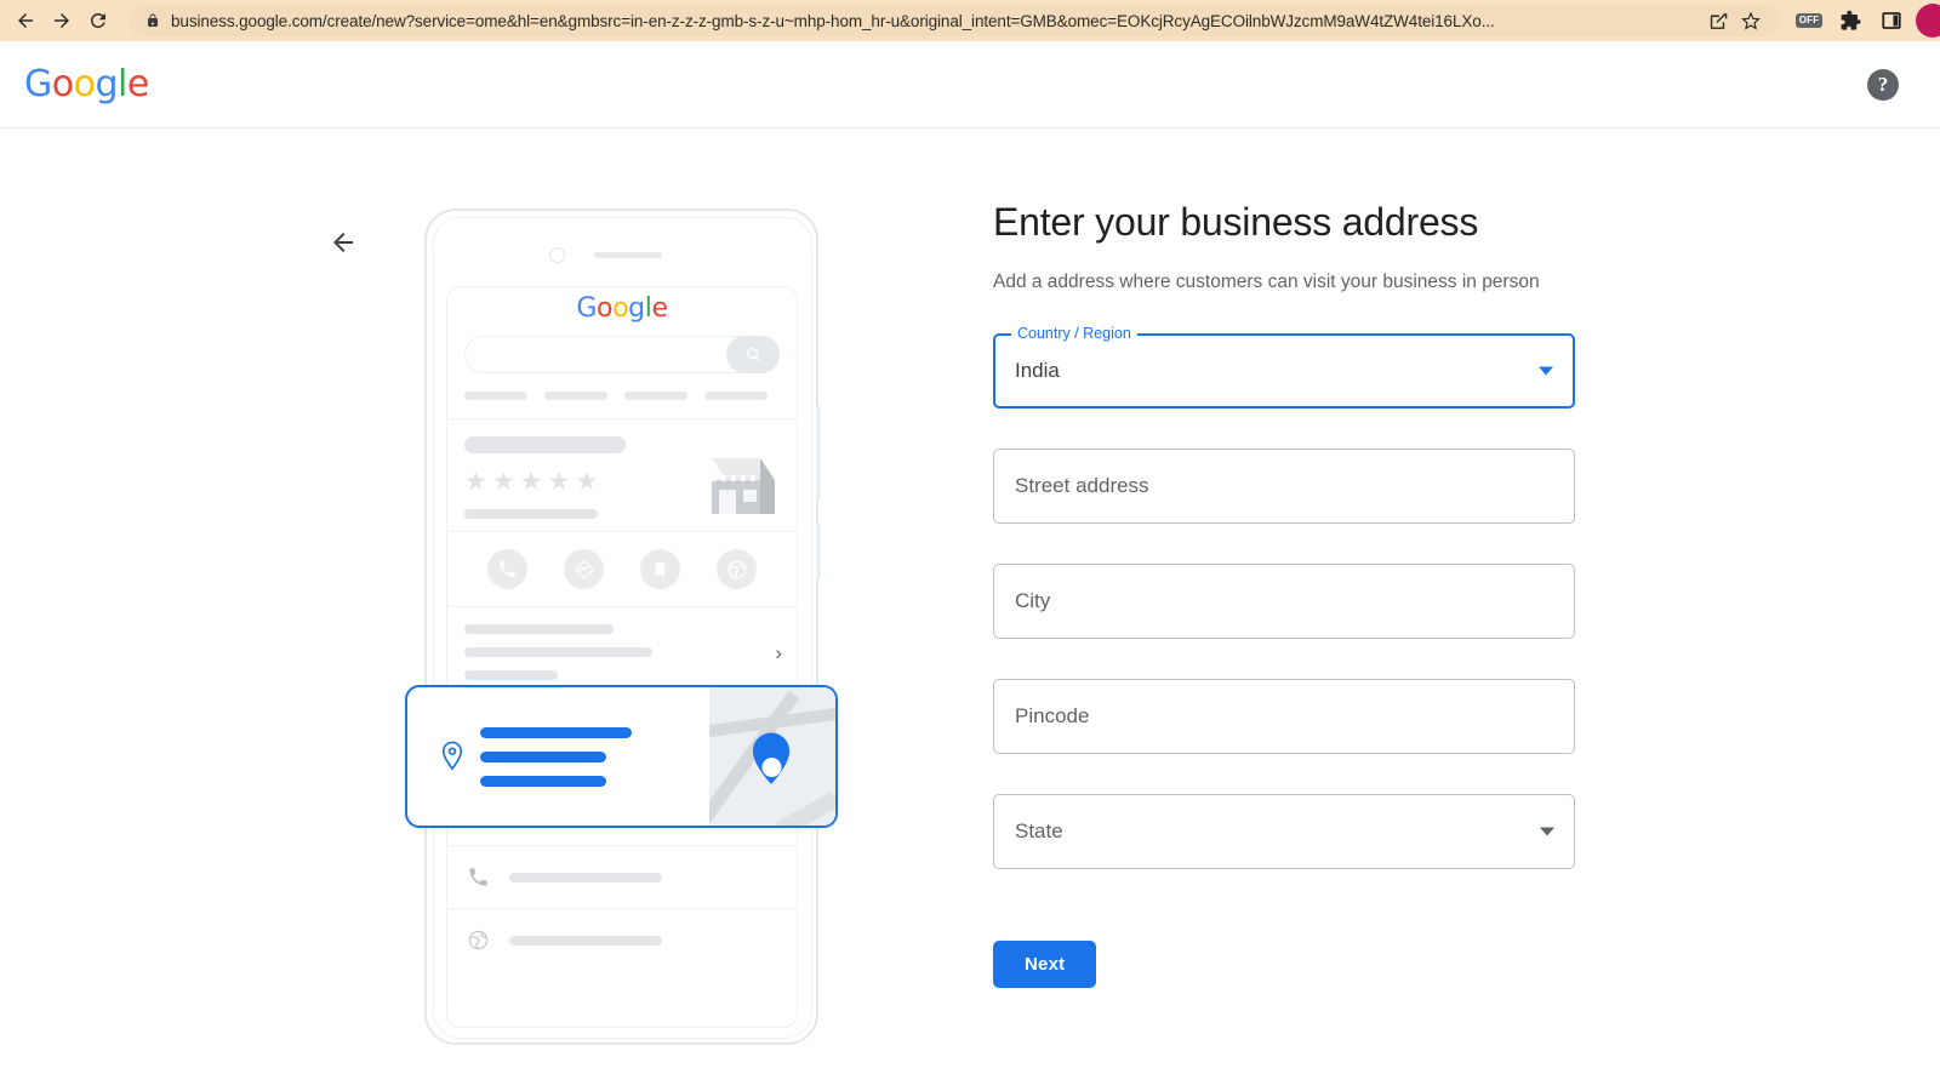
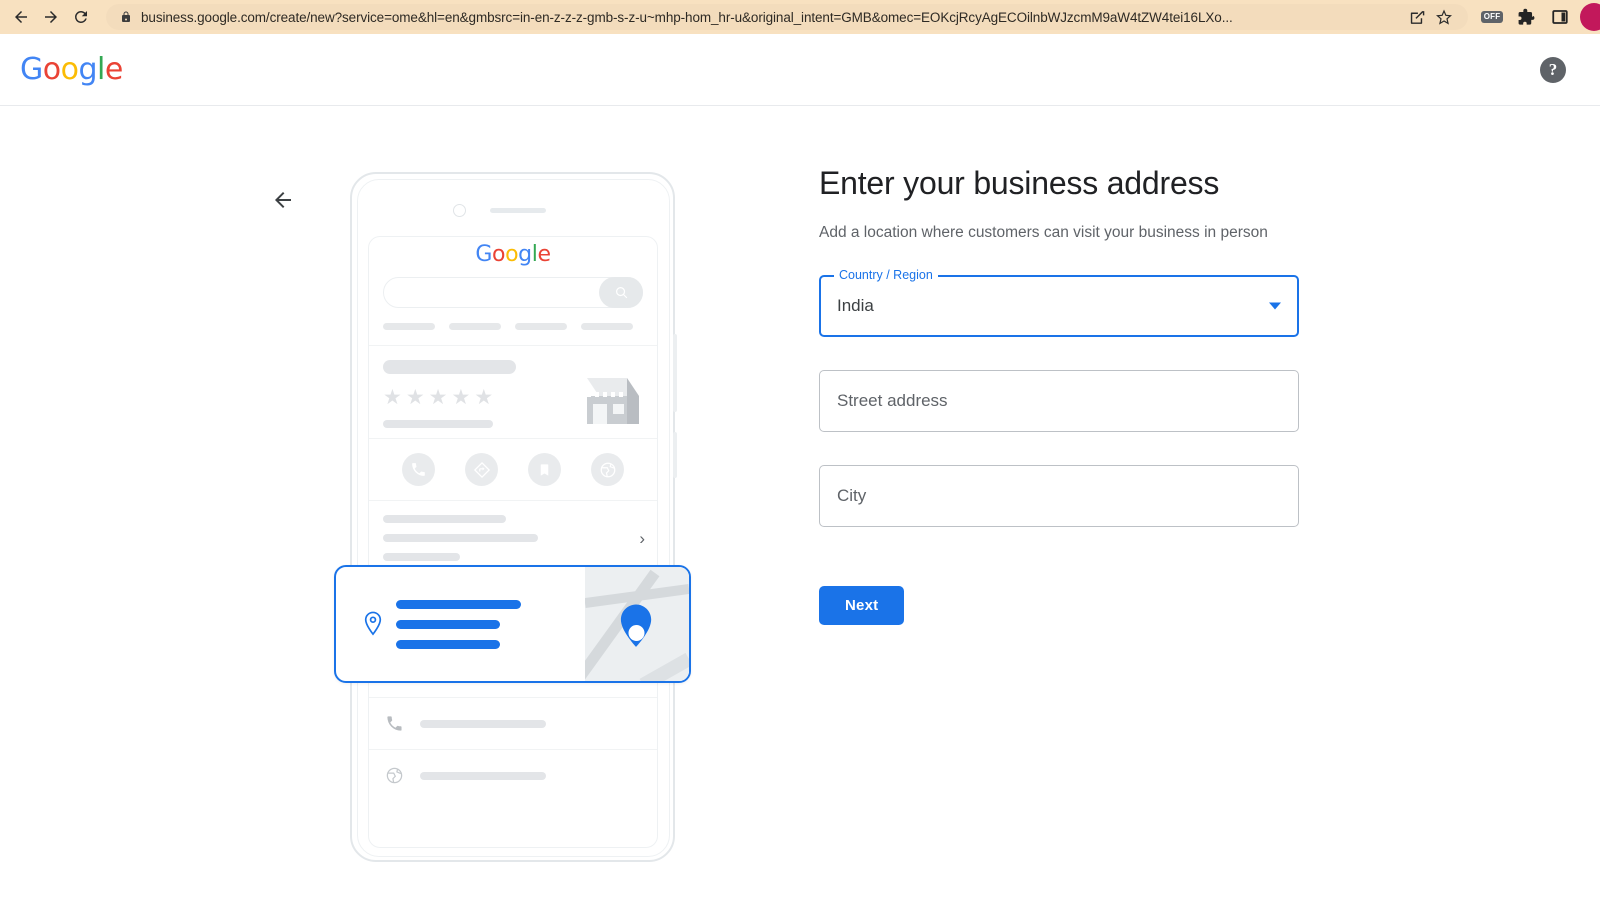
  business.google.com/create/new?service=ome&hl=en&gmbsrc=in-en-z-z-z-gmb-s-z-u~mhp-hom_hr-u&original_intent=GMB&omec=EOKcjRcyAgECOilnbWJzcmM9aW4tZW4tei16LXo...
  OFF
  Google
  ?
  Google
  ★
  ★
  ★
  ★
  ★
  ›
  Enter your business address
- Add a address where customers can visit your business in person
+ Add a location where customers can visit your business in person
  Country / Region
  India
  Street address
  City
- Pincode
- State
  Next
